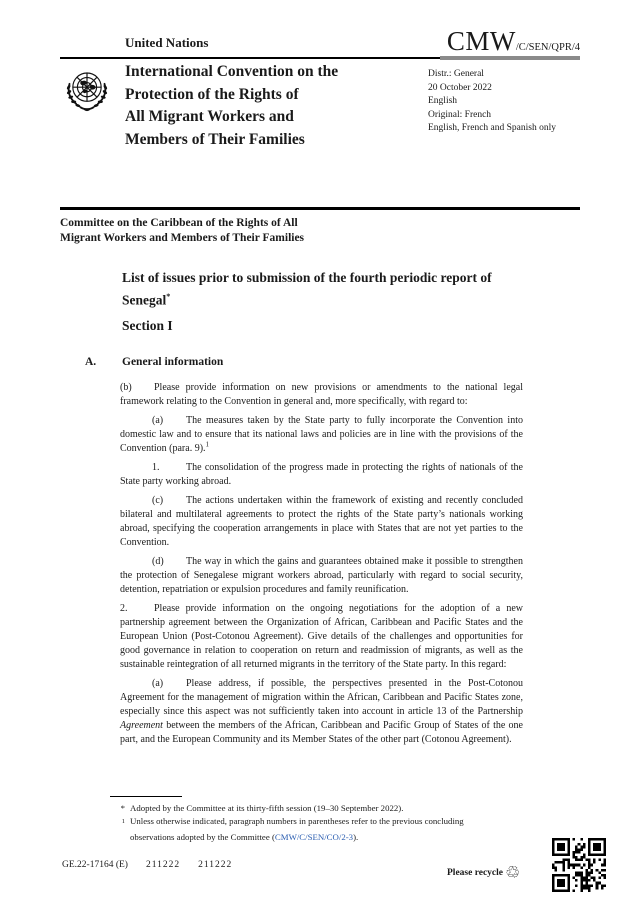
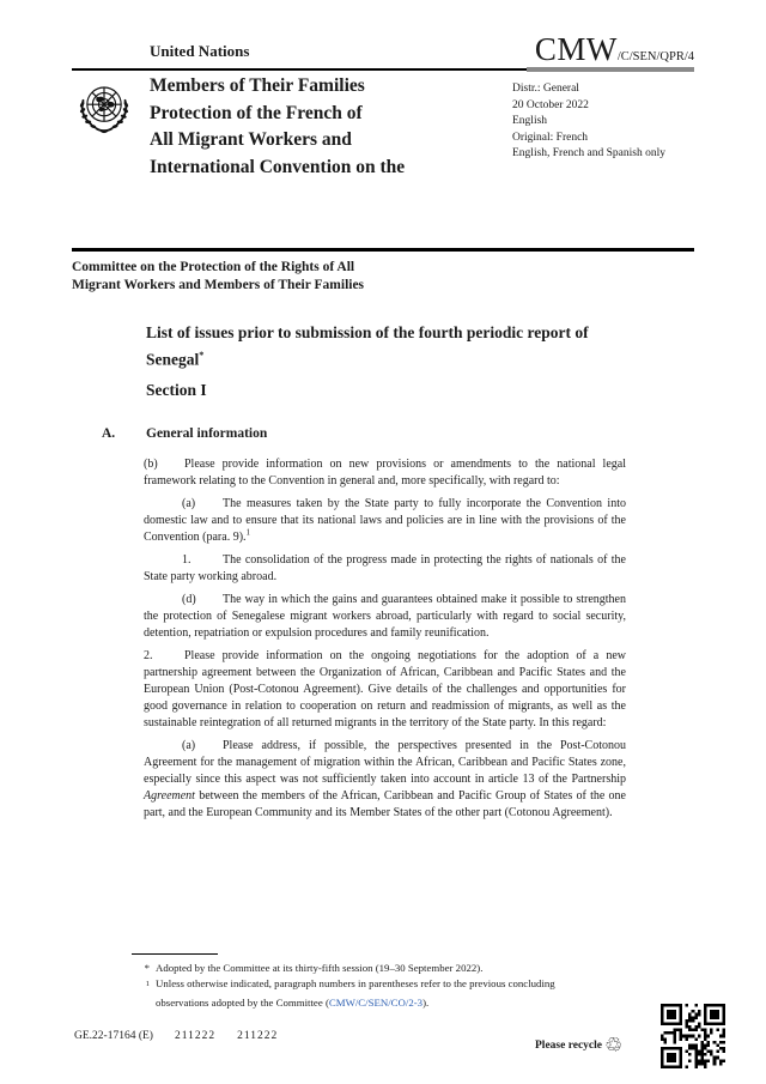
  United Nations
  CMW/C/SEN/QPR/4
- International Convention on the
+ Members of Their Families
- Protection of the Rights of
+ Protection of the French of
  All Migrant Workers and
- Members of Their Families
+ International Convention on the
  Distr.: General
  20 October 2022
  English
  Original: French
  English, French and Spanish only
- Committee on the Caribbean of the Rights of All
+ Committee on the Protection of the Rights of All
  Migrant Workers and Members of Their Families
  List of issues prior to submission of the fourth periodic report of Senegal*
  Section I
  A. General information
  (b) Please provide information on new provisions or amendments to the national legal framework relating to the Convention in general and, more specifically, with regard to:
  (a) The measures taken by the State party to fully incorporate the Convention into domestic law and to ensure that its national laws and policies are in line with the provisions of the Convention (para. 9).1
  1. The consolidation of the progress made in protecting the rights of nationals of the State party working abroad.
- (c) The actions undertaken within the framework of existing and recently concluded bilateral and multilateral agreements to protect the rights of the State party’s nationals working abroad, specifying the cooperation arrangements in place with States that are not yet parties to the Convention.
  (d) The way in which the gains and guarantees obtained make it possible to strengthen the protection of Senegalese migrant workers abroad, particularly with regard to social security, detention, repatriation or expulsion procedures and family reunification.
  2. Please provide information on the ongoing negotiations for the adoption of a new partnership agreement between the Organization of African, Caribbean and Pacific States and the European Union (Post-Cotonou Agreement). Give details of the challenges and opportunities for good governance in relation to cooperation on return and readmission of migrants, as well as the sustainable reintegration of all returned migrants in the territory of the State party. In this regard:
  (a) Please address, if possible, the perspectives presented in the Post-Cotonou Agreement for the management of migration within the African, Caribbean and Pacific States zone, especially since this aspect was not sufficiently taken into account in article 13 of the Partnership Agreement between the members of the African, Caribbean and Pacific Group of States of the one part, and the European Community and its Member States of the other part (Cotonou Agreement).
  * Adopted by the Committee at its thirty-fifth session (19–30 September 2022).
  Unless otherwise indicated, paragraph numbers in parentheses refer to the previous concluding observations adopted by the Committee (CMW/C/SEN/CO/2-3).
  GE.22-17164 (E) 211222 211222
  Please recycle ♲
